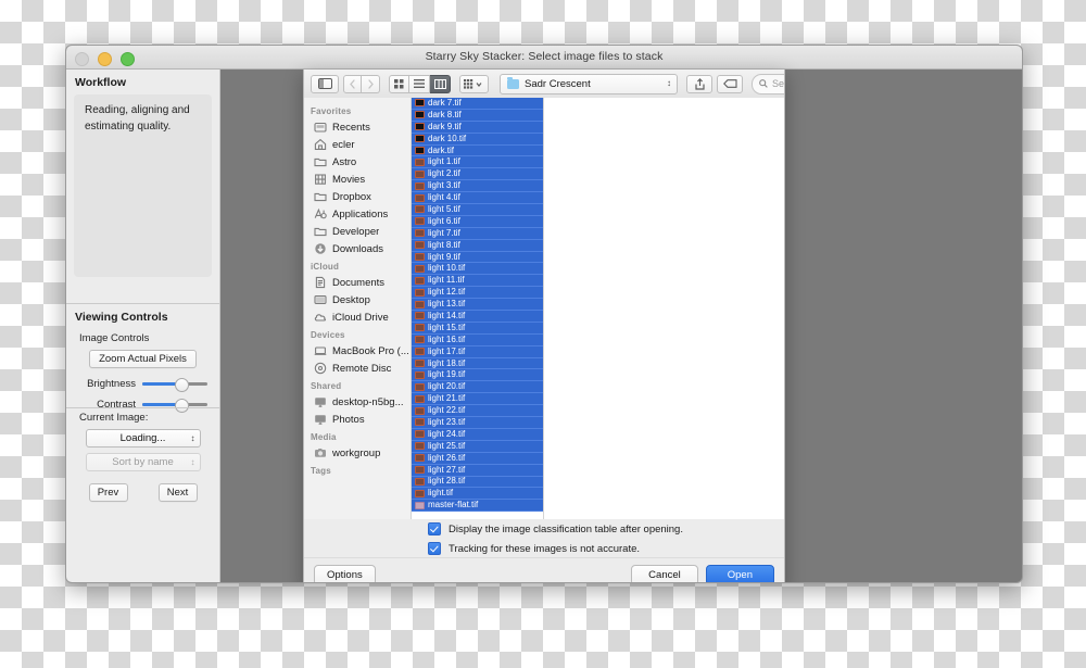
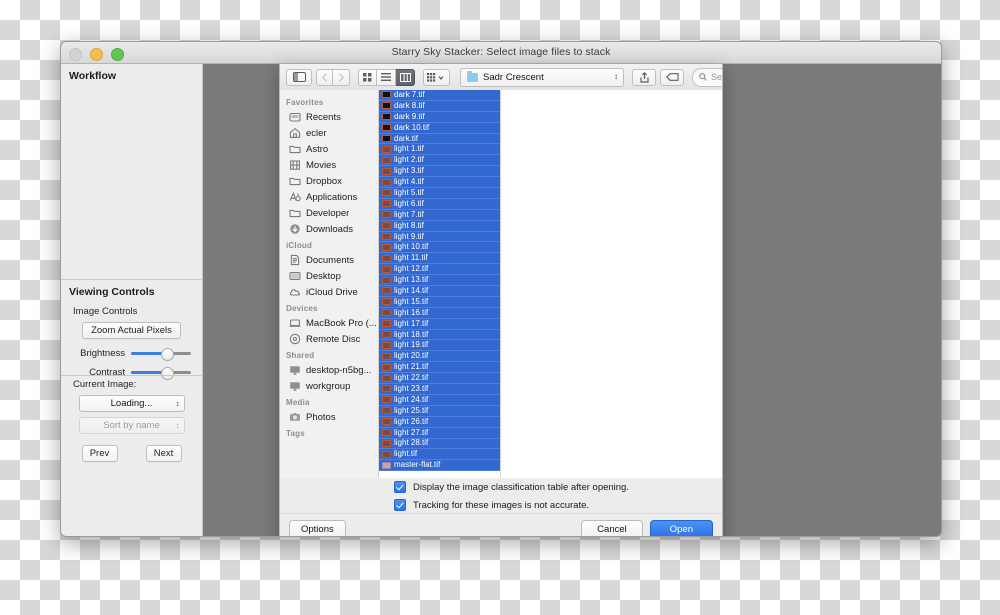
  Starry Sky Stacker: Select image files to stack
  Workflow
- Reading, aligning and estimating quality.
  Viewing Controls
  Image Controls
  Zoom Actual Pixels
  Brightness
  Contrast
  Current Image:
  Loading...
  ↕
  Sort by name
  ↕
  Prev
  Next
  Sadr Crescent
  ↕
  Favorites
  Recents
  ecler
  Astro
  Movies
  Dropbox
  Applications
  Developer
  Downloads
  iCloud
  Documents
  Desktop
  iCloud Drive
  Devices
  MacBook Pro (...
  Remote Disc
  Shared
  desktop-n5bg...
- Photos
+ workgroup
  Media
- workgroup
+ Photos
  Tags
  dark 7.tif
  dark 8.tif
  dark 9.tif
  dark 10.tif
  dark.tif
  light 1.tif
  light 2.tif
  light 3.tif
  light 4.tif
  light 5.tif
  light 6.tif
  light 7.tif
  light 8.tif
  light 9.tif
  light 10.tif
  light 11.tif
  light 12.tif
  light 13.tif
  light 14.tif
  light 15.tif
  light 16.tif
  light 17.tif
  light 18.tif
  light 19.tif
  light 20.tif
  light 21.tif
  light 22.tif
  light 23.tif
  light 24.tif
  light 25.tif
  light 26.tif
  light 27.tif
  light 28.tif
  light.tif
  master-flat.tif
  Display the image classification table after opening.
  Tracking for these images is not accurate.
  Options
  Cancel
  Open
